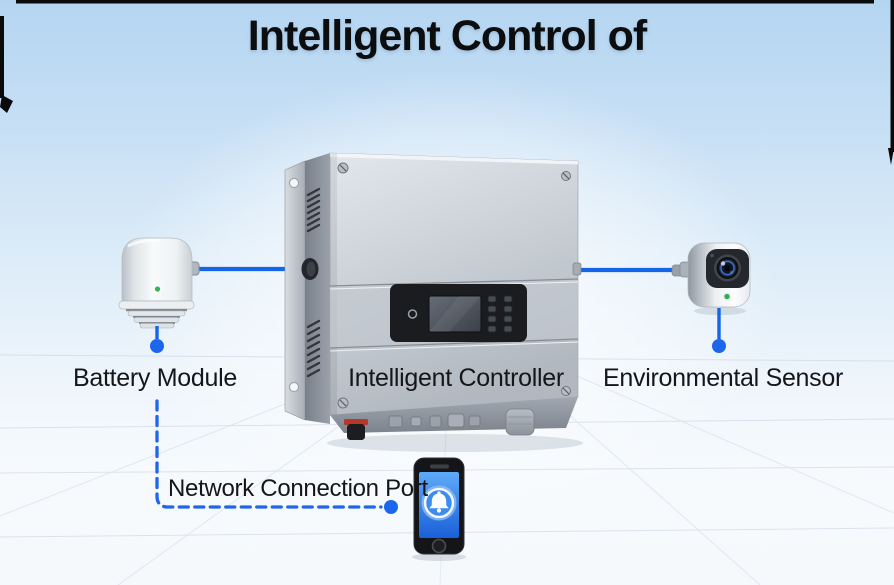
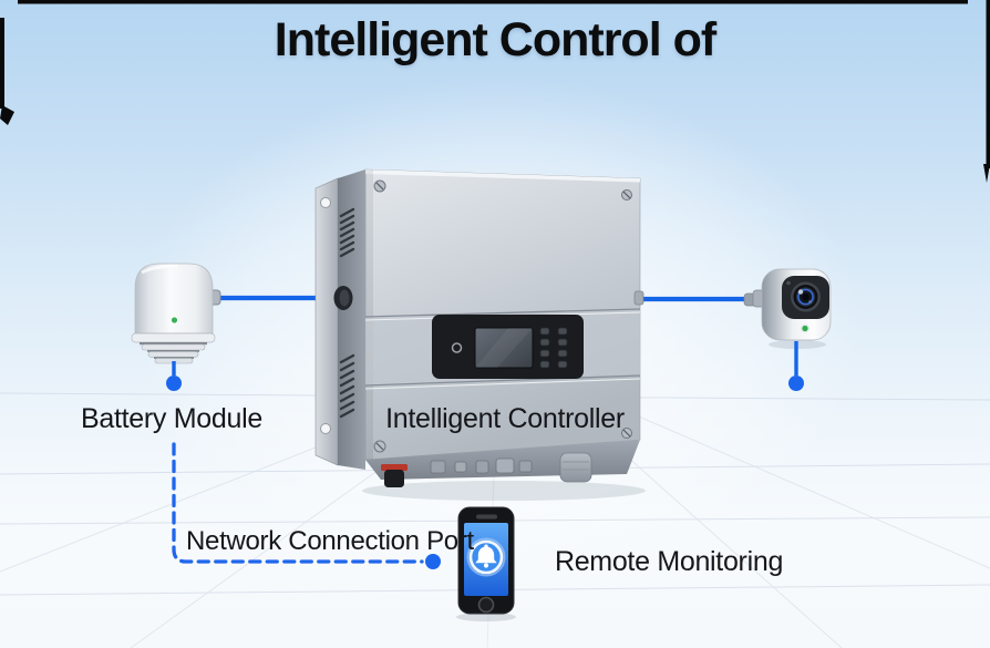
  Intelligent Control of
  Battery Module
  Intelligent Controller
- Environmental Sensor
  Network Connection Port
+ Remote Monitoring
